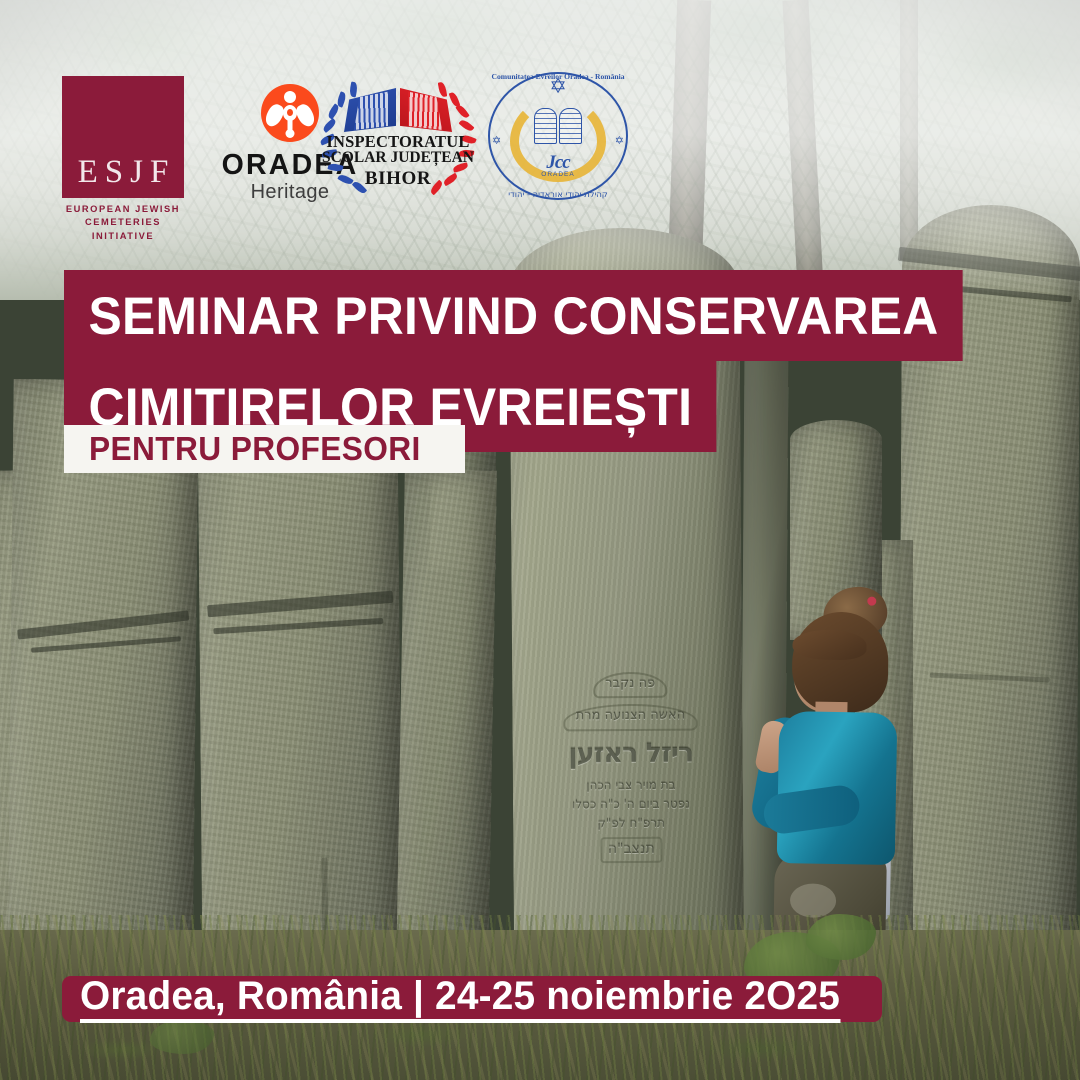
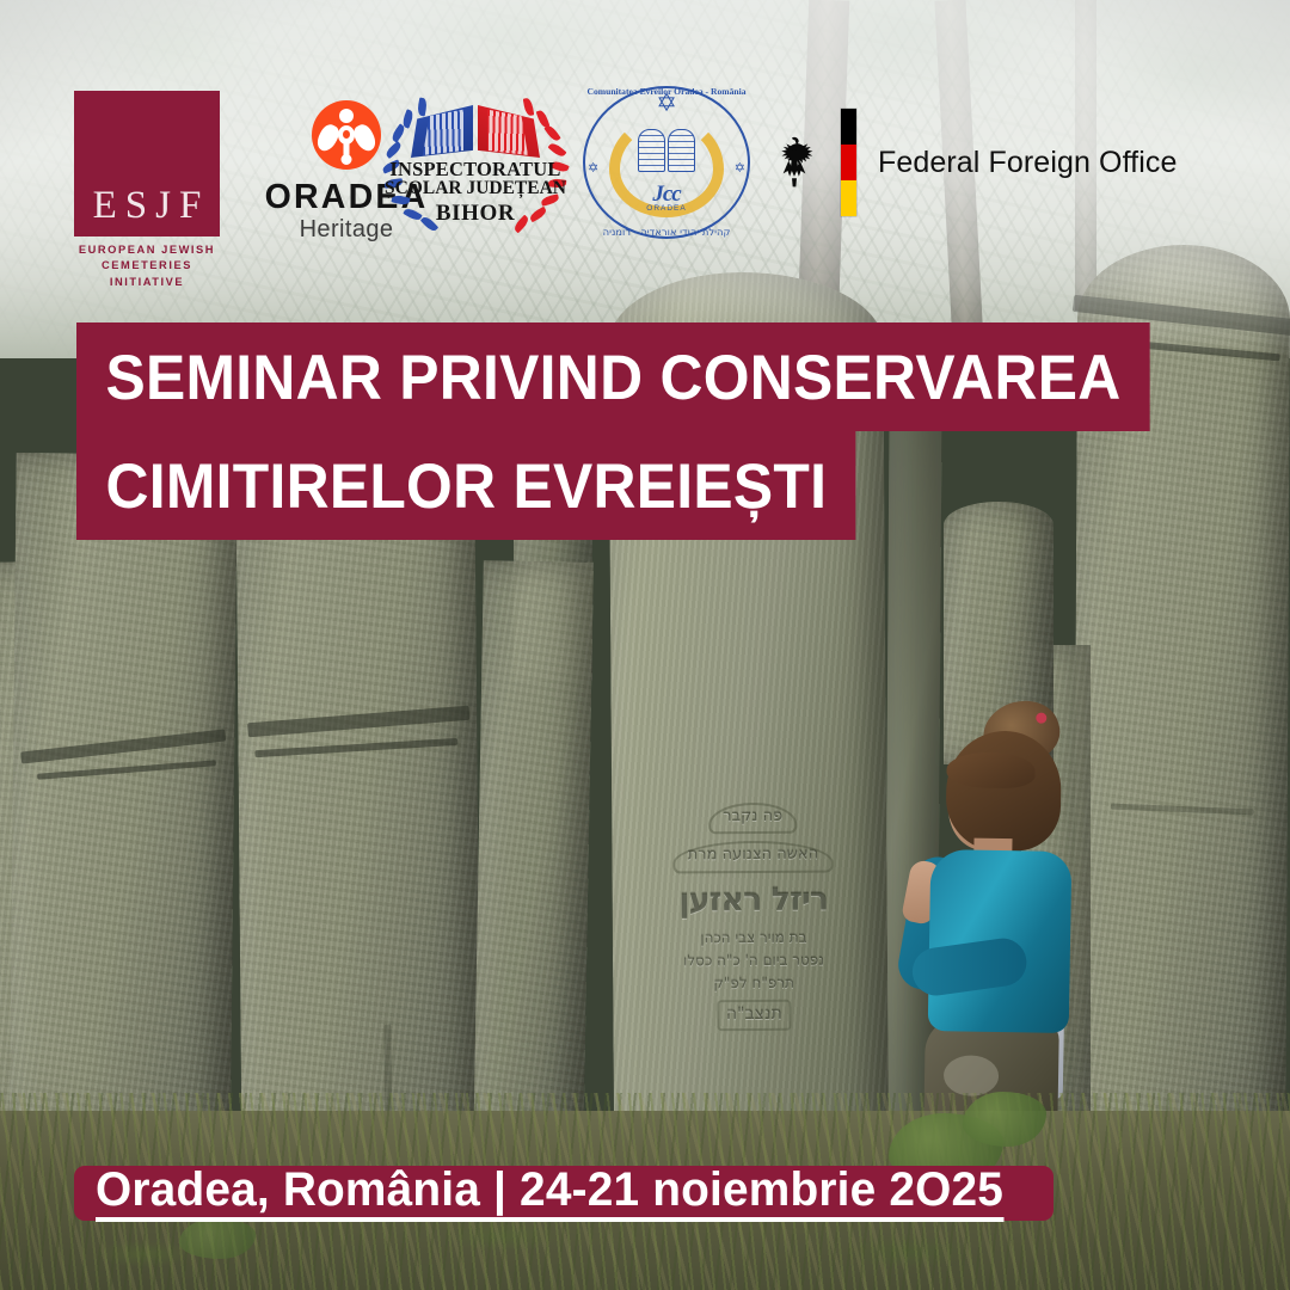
  ESJF
  EUROPEAN JEWISH
  CEMETERIES INITIATIVE
  ORADEA
  Heritage
  INSPECTORATUL
  ȘCOLAR JUDEȚEAN
  BIHOR
  Comunitatea Evreilor Oradea - România
  ✡
  ✡
  ✡
  Jcc
- קהילת יהודי אוראדיה - יהודי
+ קהילת יהודי אוראדיה - רומניה
+ Federal Foreign Office
  SEMINAR PRIVIND CONSERVAREA
  CIMITIRELOR EVREIEȘTI
- PENTRU PROFESORI
- Oradea, România | 24-25 noiembrie 2O25
+ Oradea, România | 24-21 noiembrie 2O25
